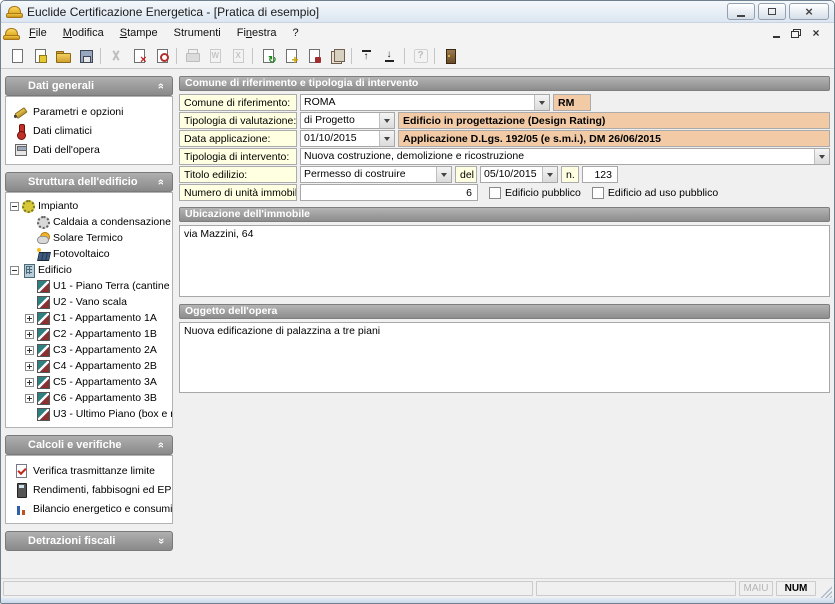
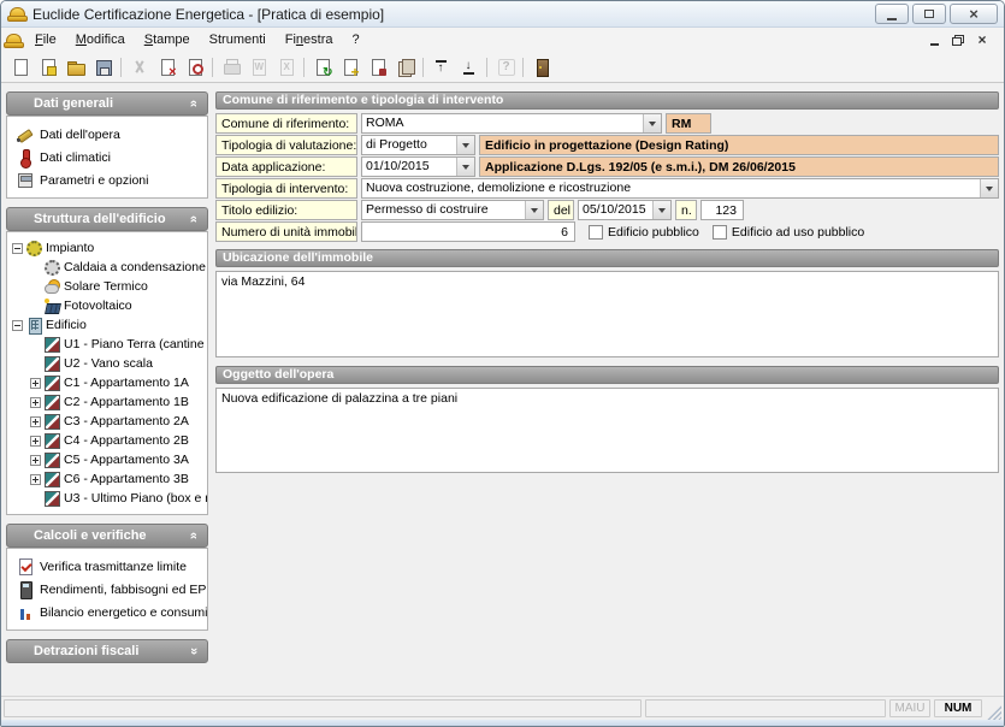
  Euclide Certificazione Energetica - [Pratica di esempio]
  File
  Modifica
  Stampe
  Strumenti
  Finestra
  ?
  Dati generali
- Parametri e opzioni
+ Dati dell'opera
  Dati climatici
- Dati dell'opera
+ Parametri e opzioni
  Struttura dell'edificio
  Impianto
  Caldaia a condensazione
  Solare Termico
  Fotovoltaico
  Edificio
  U1 - Piano Terra (cantine
  U2 - Vano scala
  C1 - Appartamento 1A
  C2 - Appartamento 1B
  C3 - Appartamento 2A
  C4 - Appartamento 2B
  C5 - Appartamento 3A
  C6 - Appartamento 3B
  U3 - Ultimo Piano (box e
  Calcoli e verifiche
  Verifica trasmittanze limite
  Rendimenti, fabbisogni ed EP
  Bilancio energetico e consumi
  Detrazioni fiscali
  Comune di riferimento e tipologia di intervento
  Comune di riferimento:
  ROMA
  RM
  Tipologia di valutazione:
  di Progetto
  Edificio in progettazione (Design Rating)
  Data applicazione:
  01/10/2015
  Applicazione D.Lgs. 192/05 (e s.m.i.), DM 26/06/2015
  Tipologia di intervento:
  Nuova costruzione, demolizione e ricostruzione
  Titolo edilizio:
  Permesso di costruire
  del
  05/10/2015
  n.
  123
  Numero di unità immobil
  6
  Edificio pubblico
  Edificio ad uso pubblico
  Ubicazione dell'immobile
  via Mazzini, 64
  Oggetto dell'opera
  Nuova edificazione di palazzina a tre piani
  MAIU
  NUM
